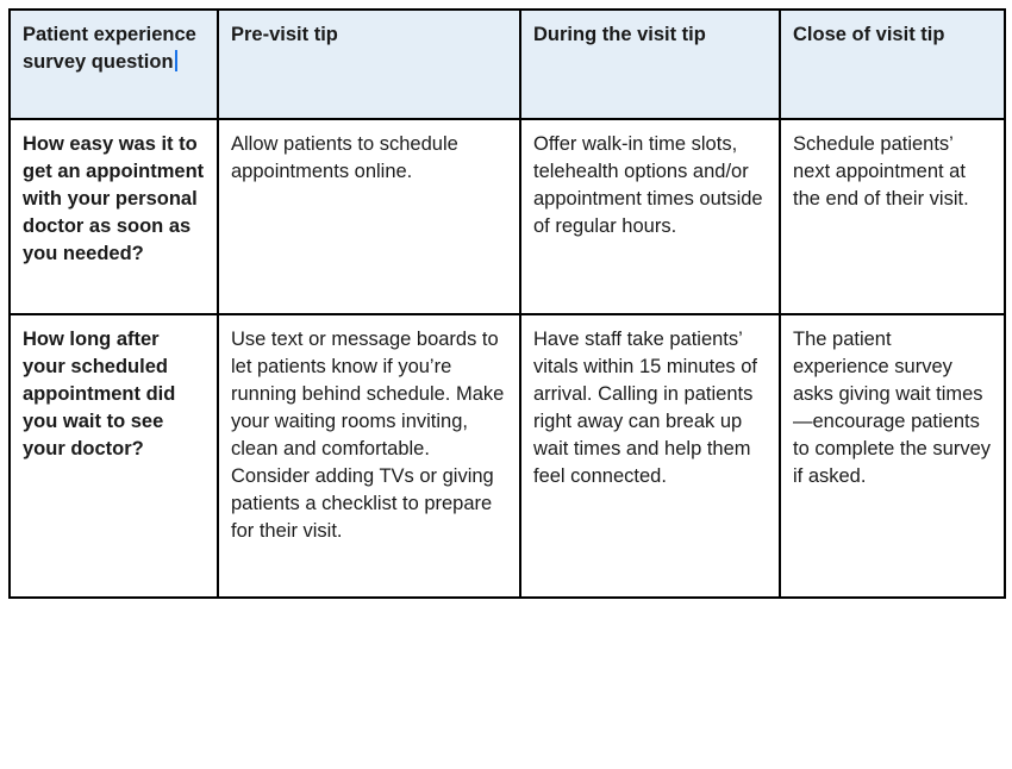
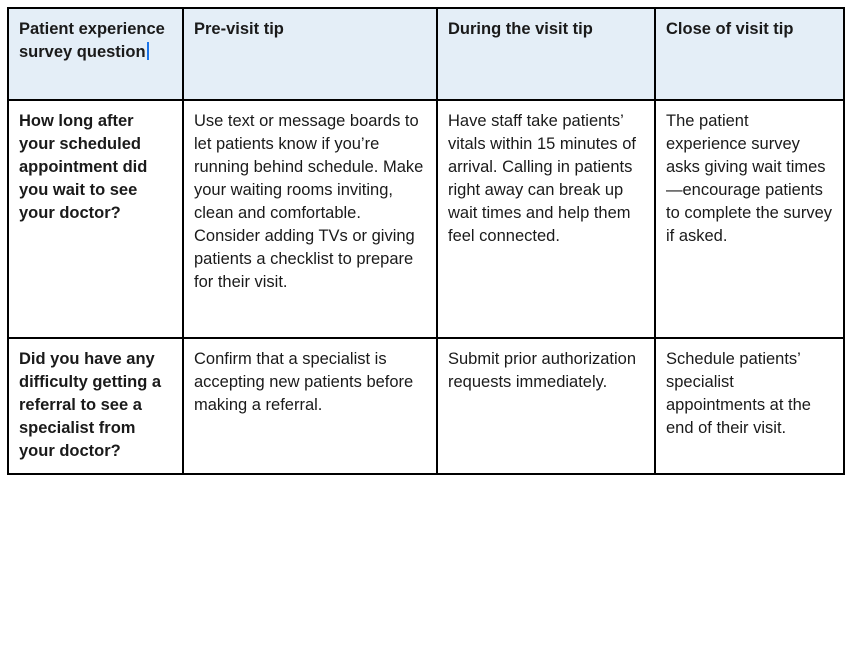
  Patient experience survey question	Pre-visit tip	During the visit tip	Close of visit tip
- How easy was it to get an appointment with your personal doctor as soon as you needed?	Allow patients to schedule appointments online.	Offer walk-in time slots, telehealth options and/or appointment times outside of regular hours.	Schedule patients’ next appointment at the end of their visit.
  How long after your scheduled appointment did you wait to see your doctor?	Use text or message boards to let patients know if you’re running behind schedule. Make your waiting rooms inviting, clean and comfortable. Consider adding TVs or giving patients a checklist to prepare for their visit.	Have staff take patients’ vitals within 15 minutes of arrival. Calling in patients right away can break up wait times and help them feel connected.	The patient experience survey asks giving wait times—encourage patients to complete the survey if asked.
+ Did you have any difficulty getting a referral to see a specialist from your doctor?	Confirm that a specialist is accepting new patients before making a referral.	Submit prior authorization requests immediately.	Schedule patients’ specialist appointments at the end of their visit.
